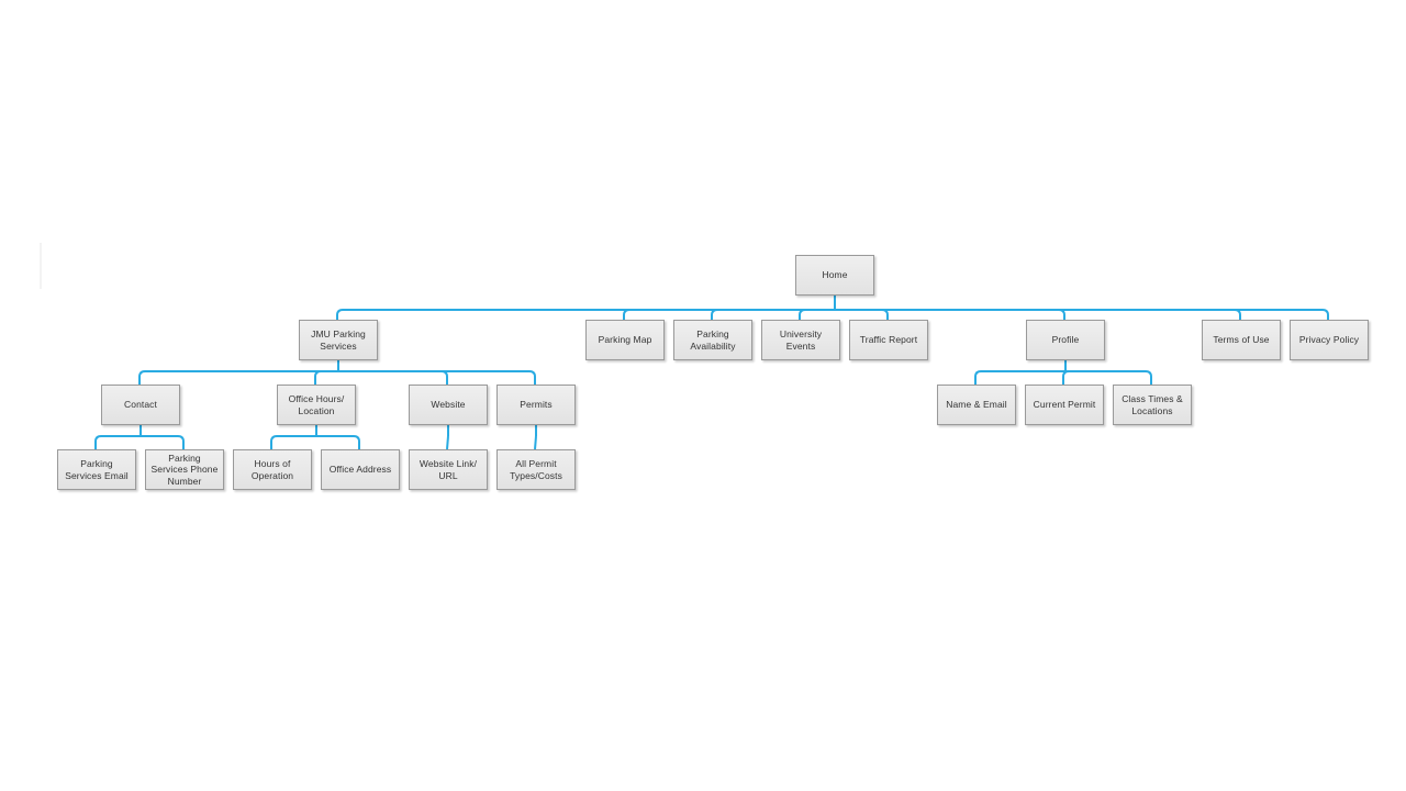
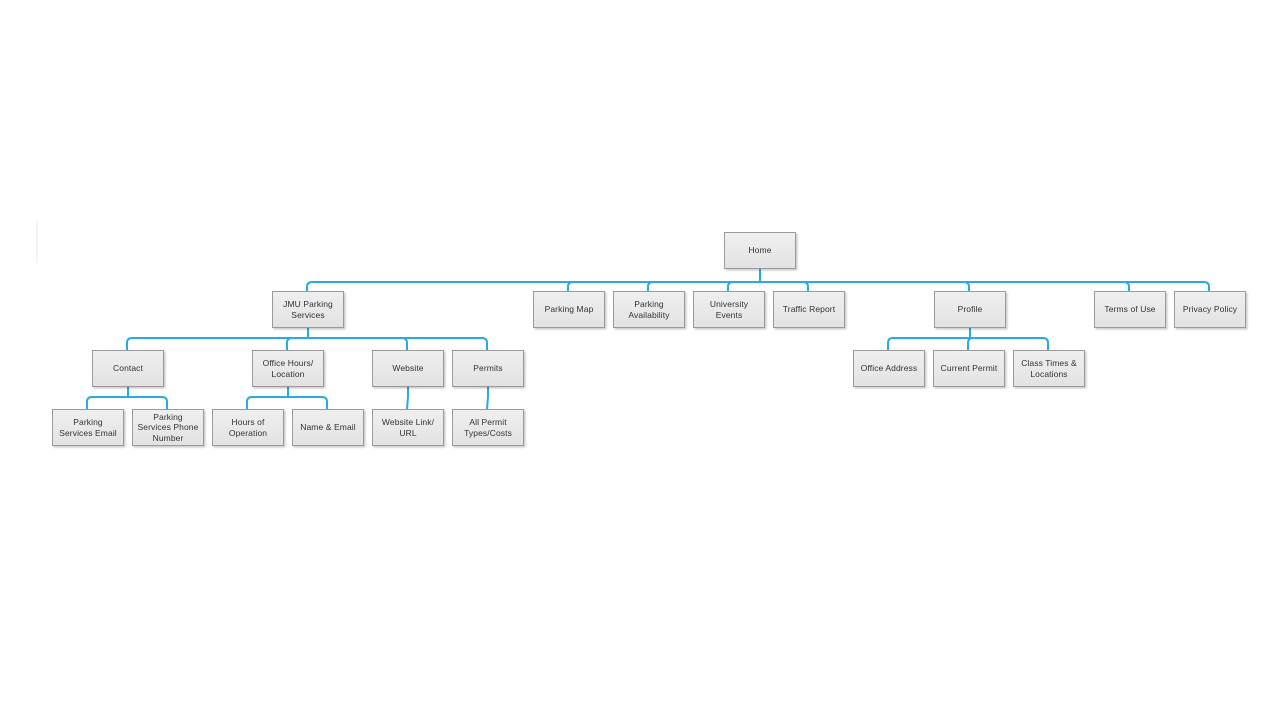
  Home
  JMU Parking
  Services
  Parking Map
  Parking
  Availability
  University
  Events
  Traffic Report
  Profile
  Terms of Use
  Privacy Policy
  Contact
  Office Hours/
  Location
  Website
  Permits
- Name & Email
+ Office Address
  Current Permit
  Class Times &
  Locations
  Parking
  Services Email
  Parking
  Services Phone
  Number
  Hours of
  Operation
- Office Address
+ Name & Email
  Website Link/
  URL
  All Permit
  Types/Costs
